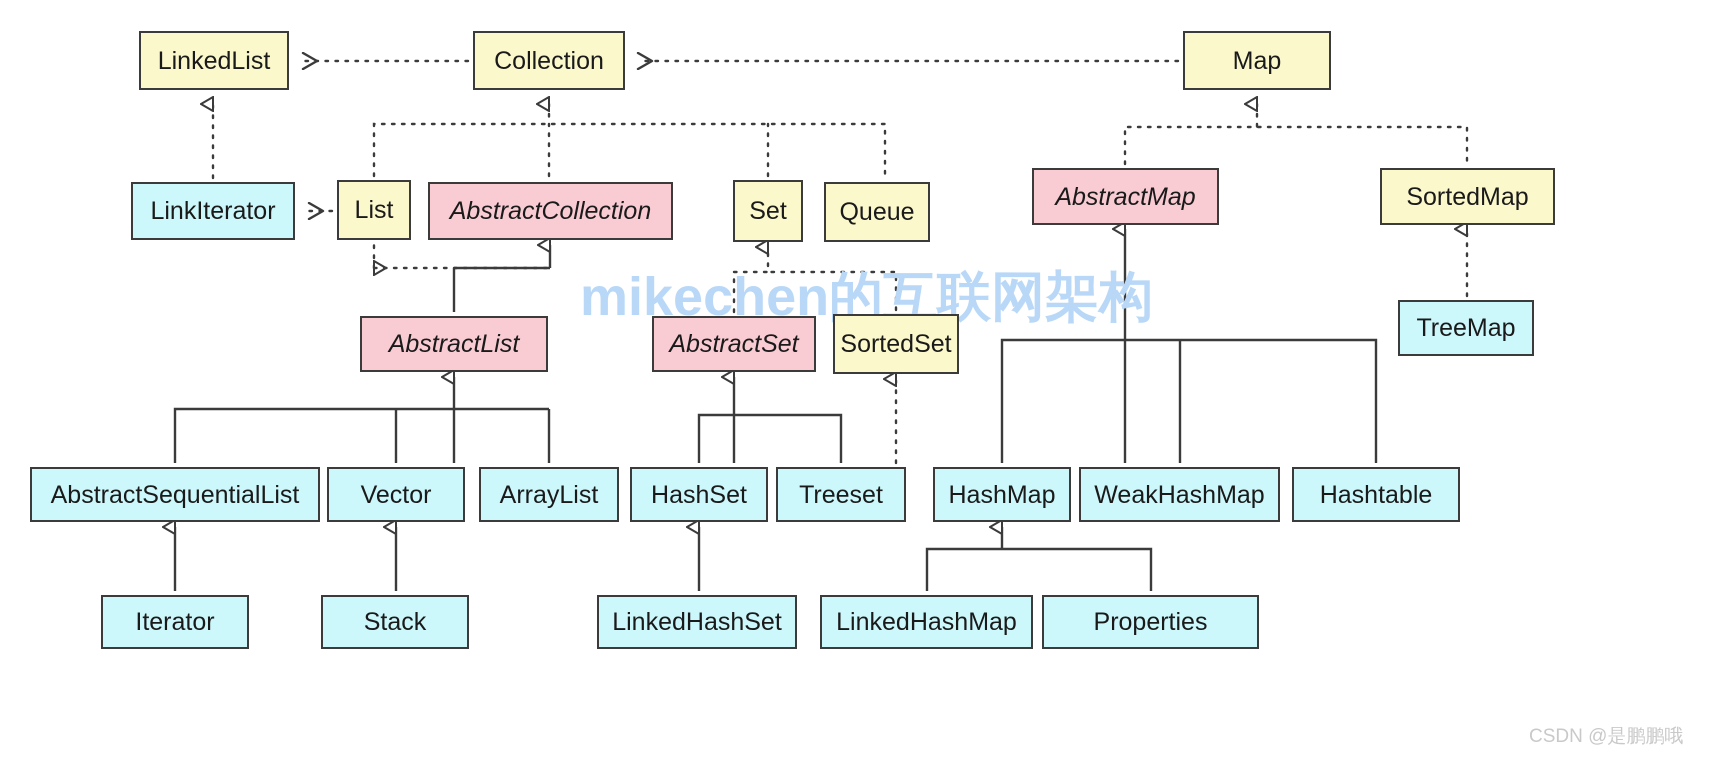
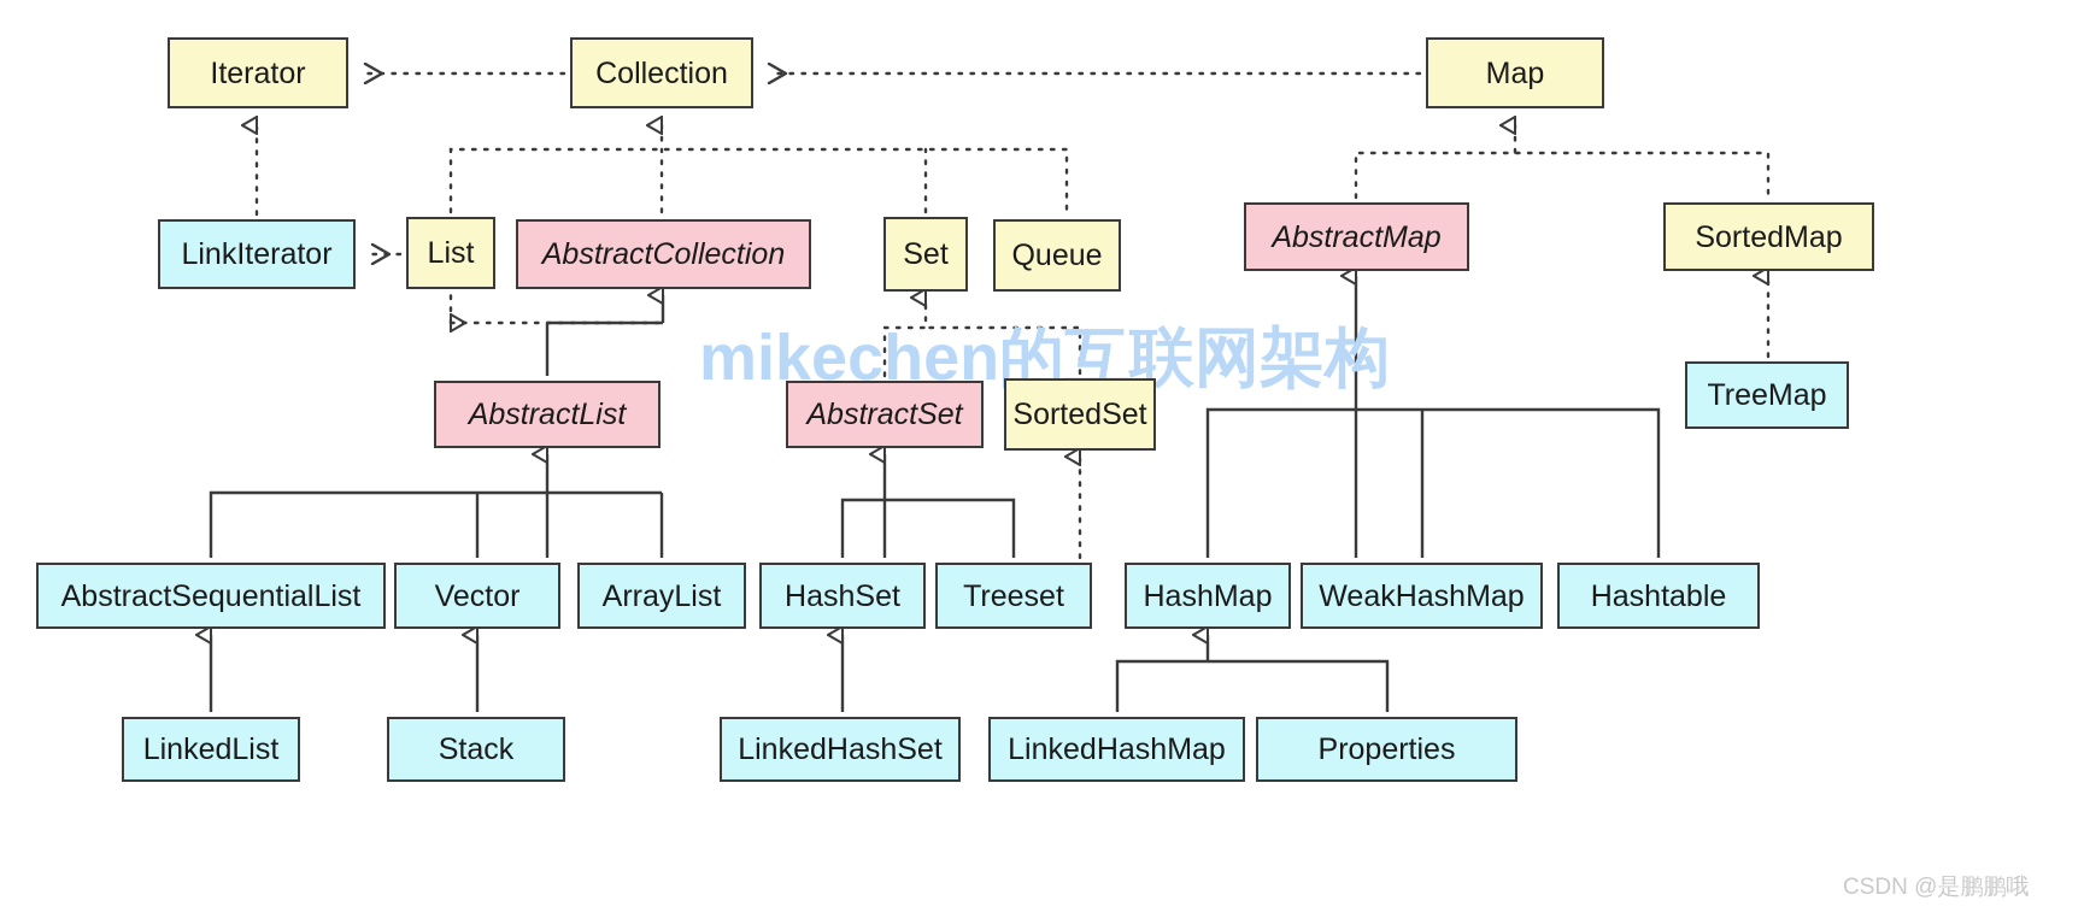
  mikechen的互联网架构
  CSDN @是鹏鹏哦
- LinkedList
+ Iterator
  Collection
  Map
  LinkIterator
  List
  AbstractCollection
  Set
  Queue
  AbstractMap
  SortedMap
  AbstractList
  AbstractSet
  SortedSet
  TreeMap
  AbstractSequentialList
  Vector
  ArrayList
  HashSet
  Treeset
  HashMap
  WeakHashMap
  Hashtable
- Iterator
+ LinkedList
  Stack
  LinkedHashSet
  LinkedHashMap
  Properties
